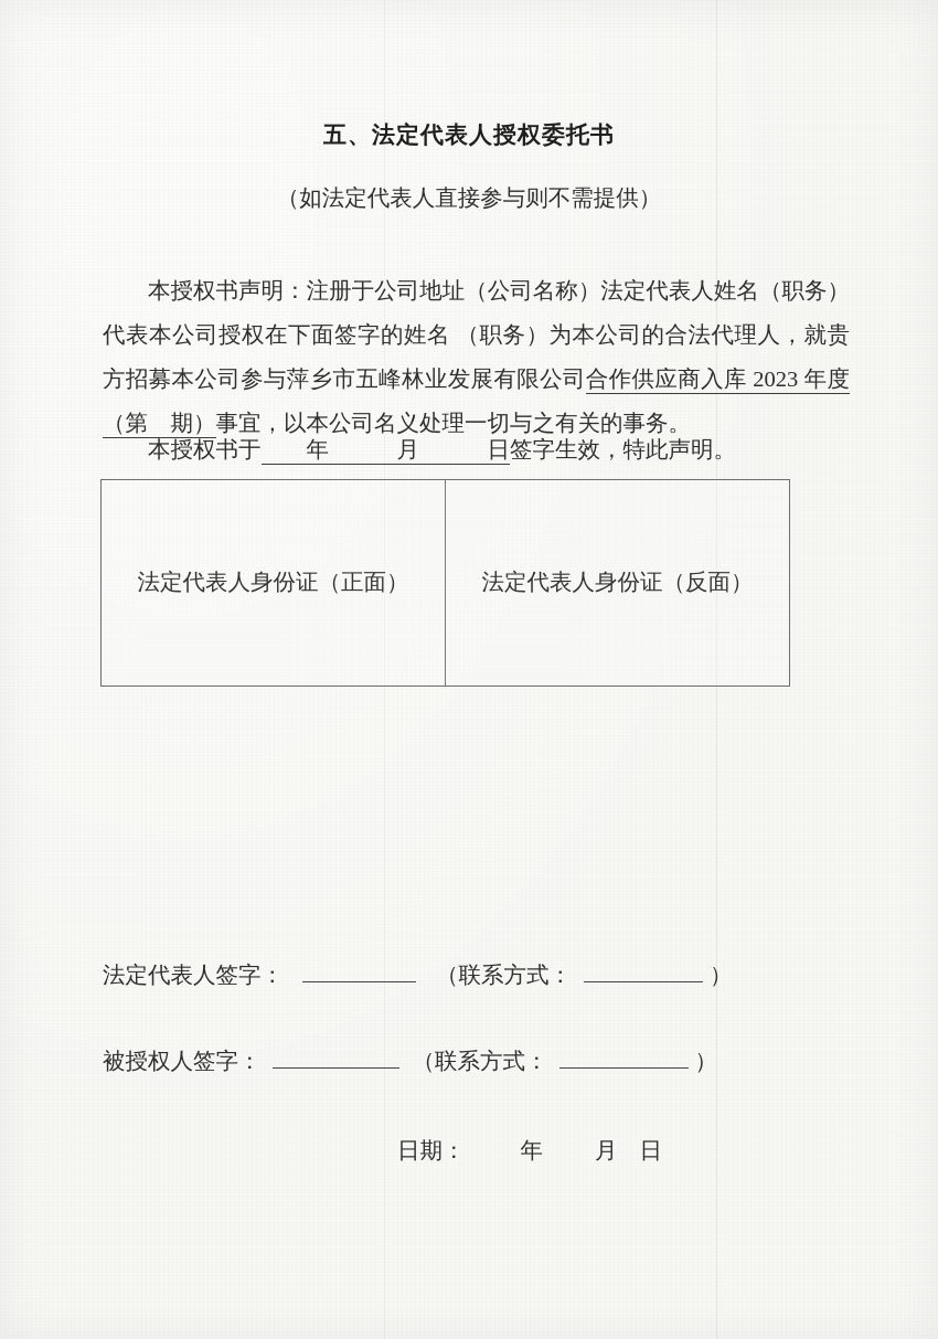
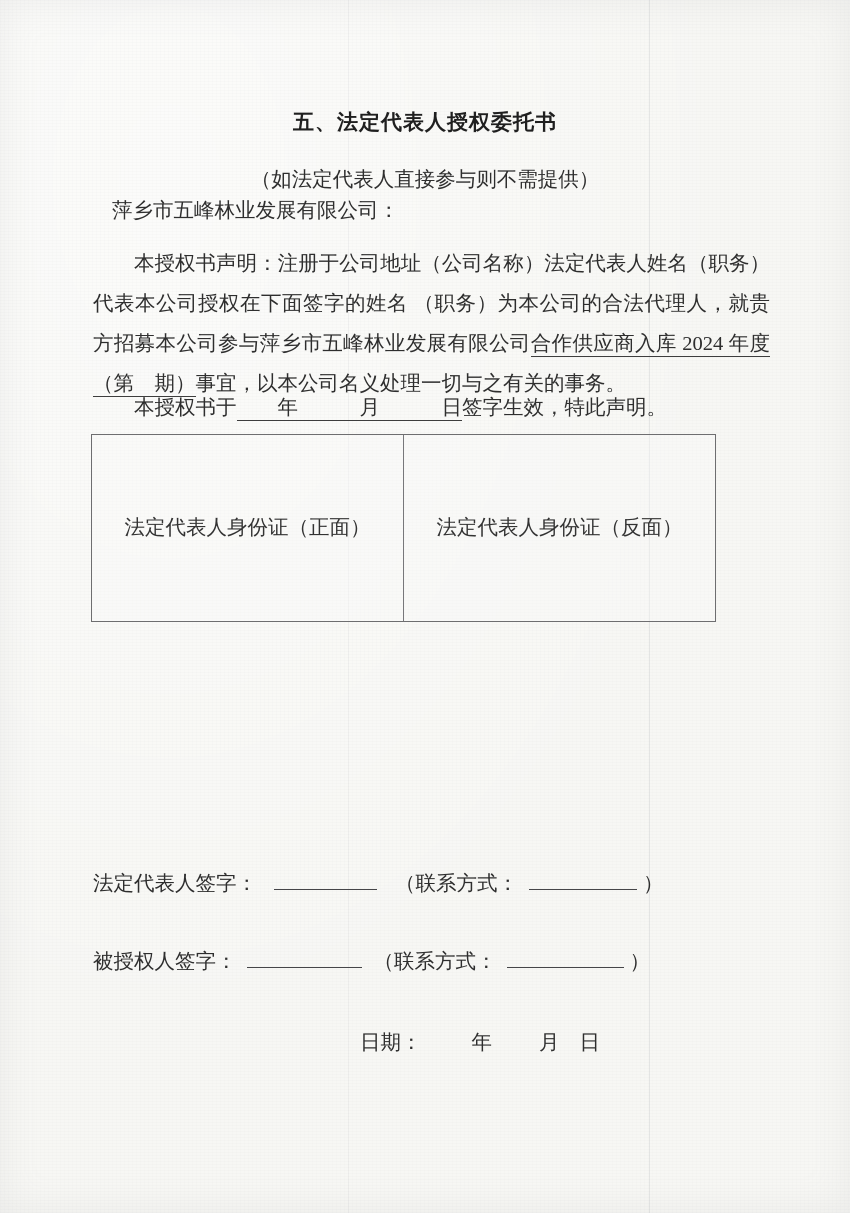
  五、法定代表人授权委托书
  （如法定代表人直接参与则不需提供）
+ 萍乡市五峰林业发展有限公司：
- 本授权书声明：注册于公司地址（公司名称）法定代表人姓名（职务）代表本公司授权在下面签字的姓名 （职务）为本公司的合法代理人，就贵方招募本公司参与萍乡市五峰林业发展有限公司合作供应商入库 2023 年度（第 期）事宜，以本公司名义处理一切与之有关的事务。
+ 本授权书声明：注册于公司地址（公司名称）法定代表人姓名（职务）代表本公司授权在下面签字的姓名 （职务）为本公司的合法代理人，就贵方招募本公司参与萍乡市五峰林业发展有限公司合作供应商入库 2024 年度（第 期）事宜，以本公司名义处理一切与之有关的事务。
  本授权书于 年 月 日签字生效，特此声明。
  法定代表人身份证（正面）
  法定代表人身份证（反面）
  法定代表人签字： （联系方式： ）
  被授权人签字： （联系方式： ）
  日期： 年 月 日
